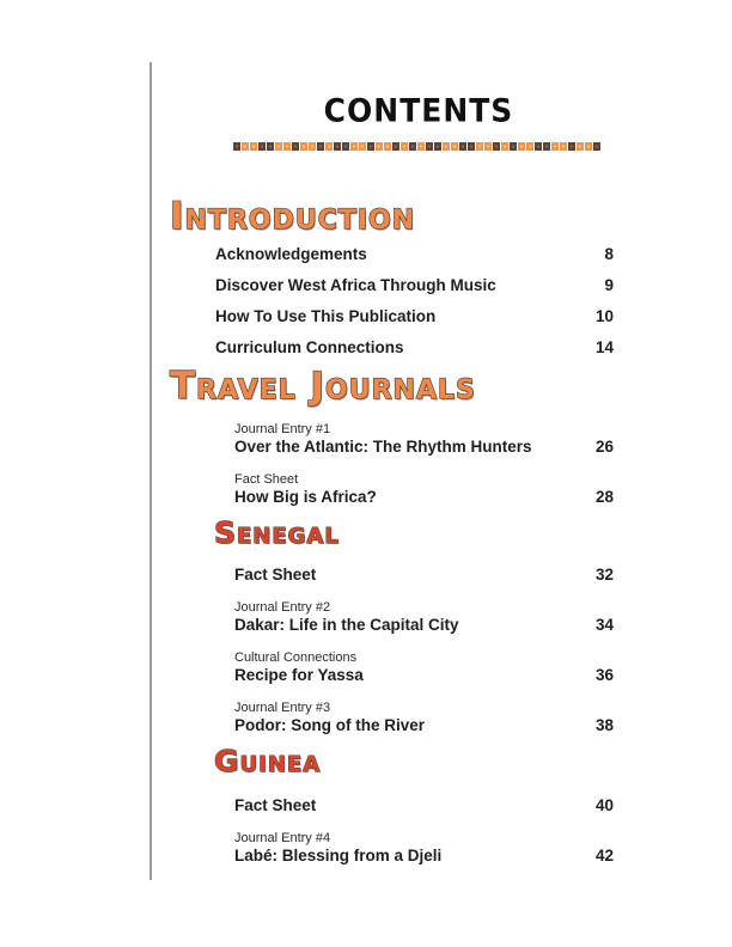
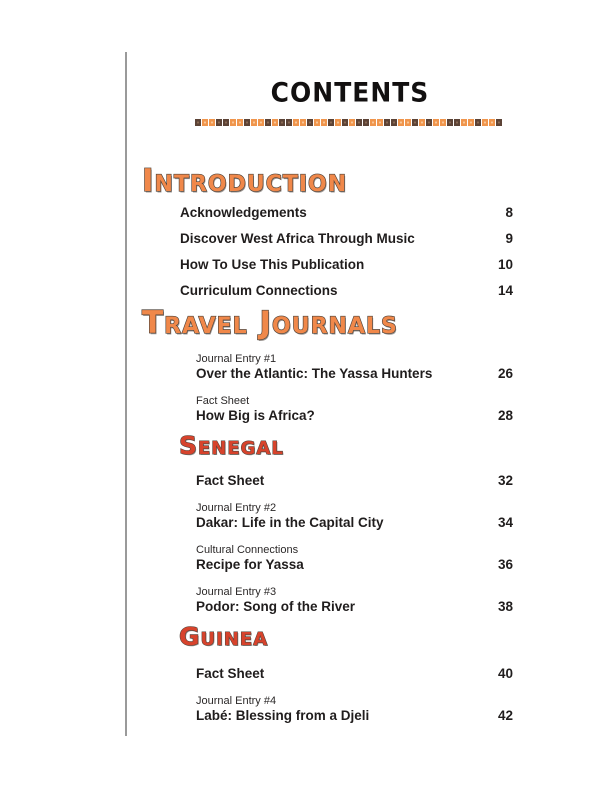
  CONTENTS
  Introduction
  Acknowledgements
  8
  Discover West Africa Through Music
  9
  How To Use This Publication
  10
  Curriculum Connections
  14
  Travel Journals
  Journal Entry #1
- Over the Atlantic: The Rhythm Hunters
+ Over the Atlantic: The Yassa Hunters
  26
  Fact Sheet
  How Big is Africa?
  28
  Senegal
  Fact Sheet
  32
  Journal Entry #2
  Dakar: Life in the Capital City
  34
  Cultural Connections
  Recipe for Yassa
  36
  Journal Entry #3
  Podor: Song of the River
  38
  Guinea
  Fact Sheet
  40
  Journal Entry #4
  Labé: Blessing from a Djeli
  42
